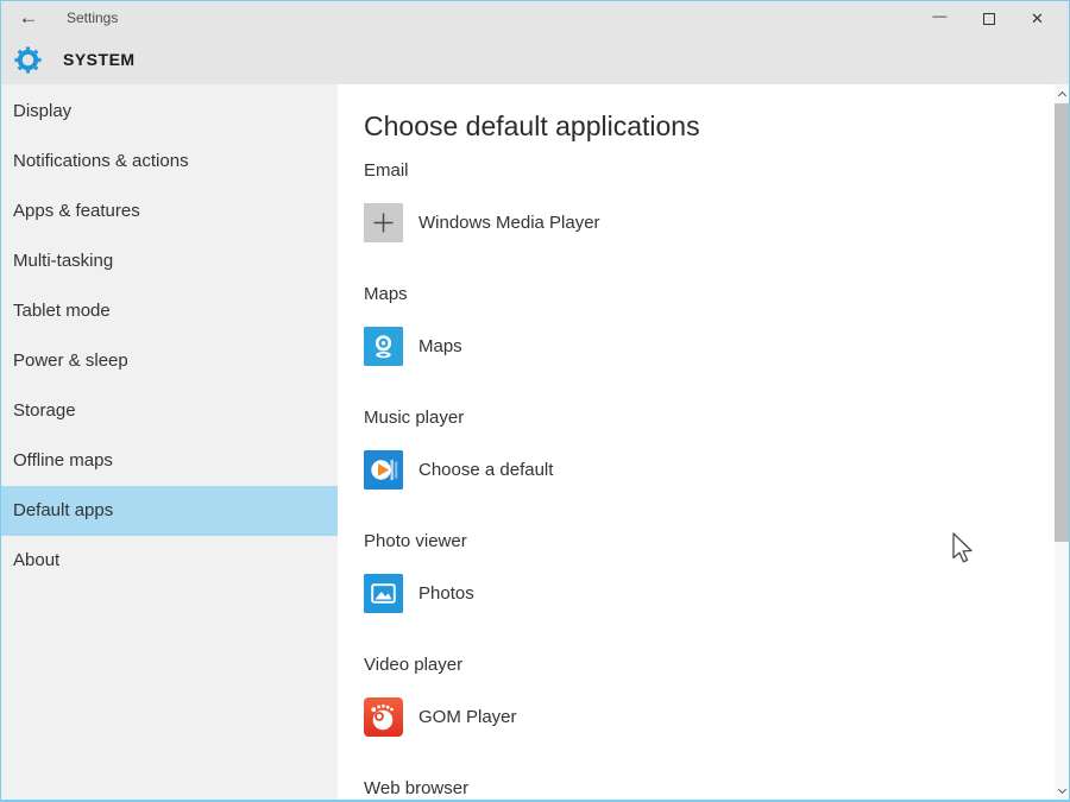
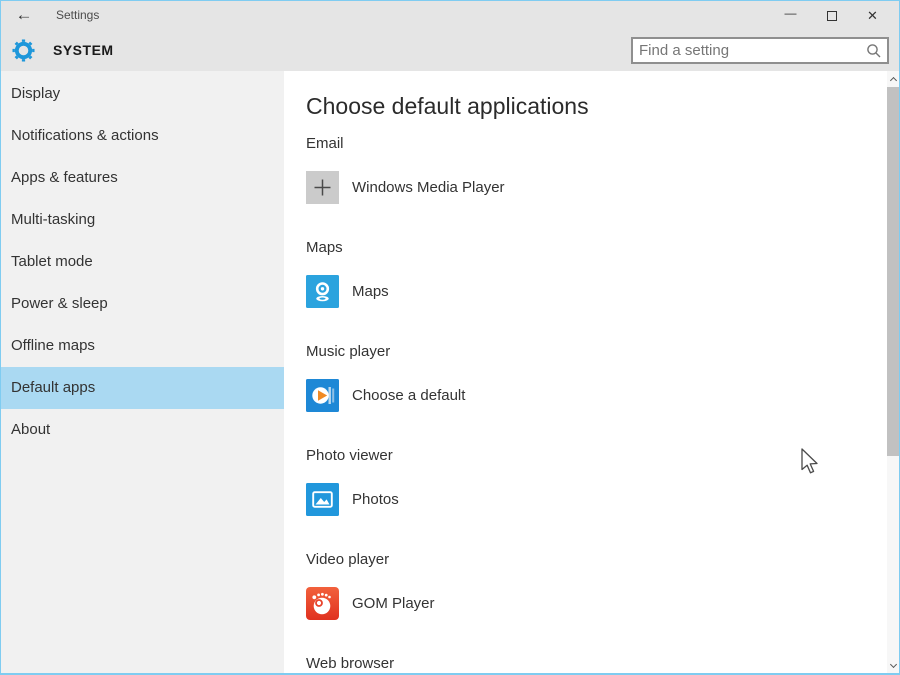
  ←
  Settings
  —
  ✕
  SYSTEM
+ Find a setting
  Display
  Notifications & actions
  Apps & features
  Multi-tasking
  Tablet mode
  Power & sleep
- Storage
  Offline maps
  Default apps
  About
  Choose default applications
  Email
  Windows Media Player
  Maps
  Maps
  Music player
  Choose a default
  Photo viewer
  Photos
  Video player
  GOM Player
  Web browser
